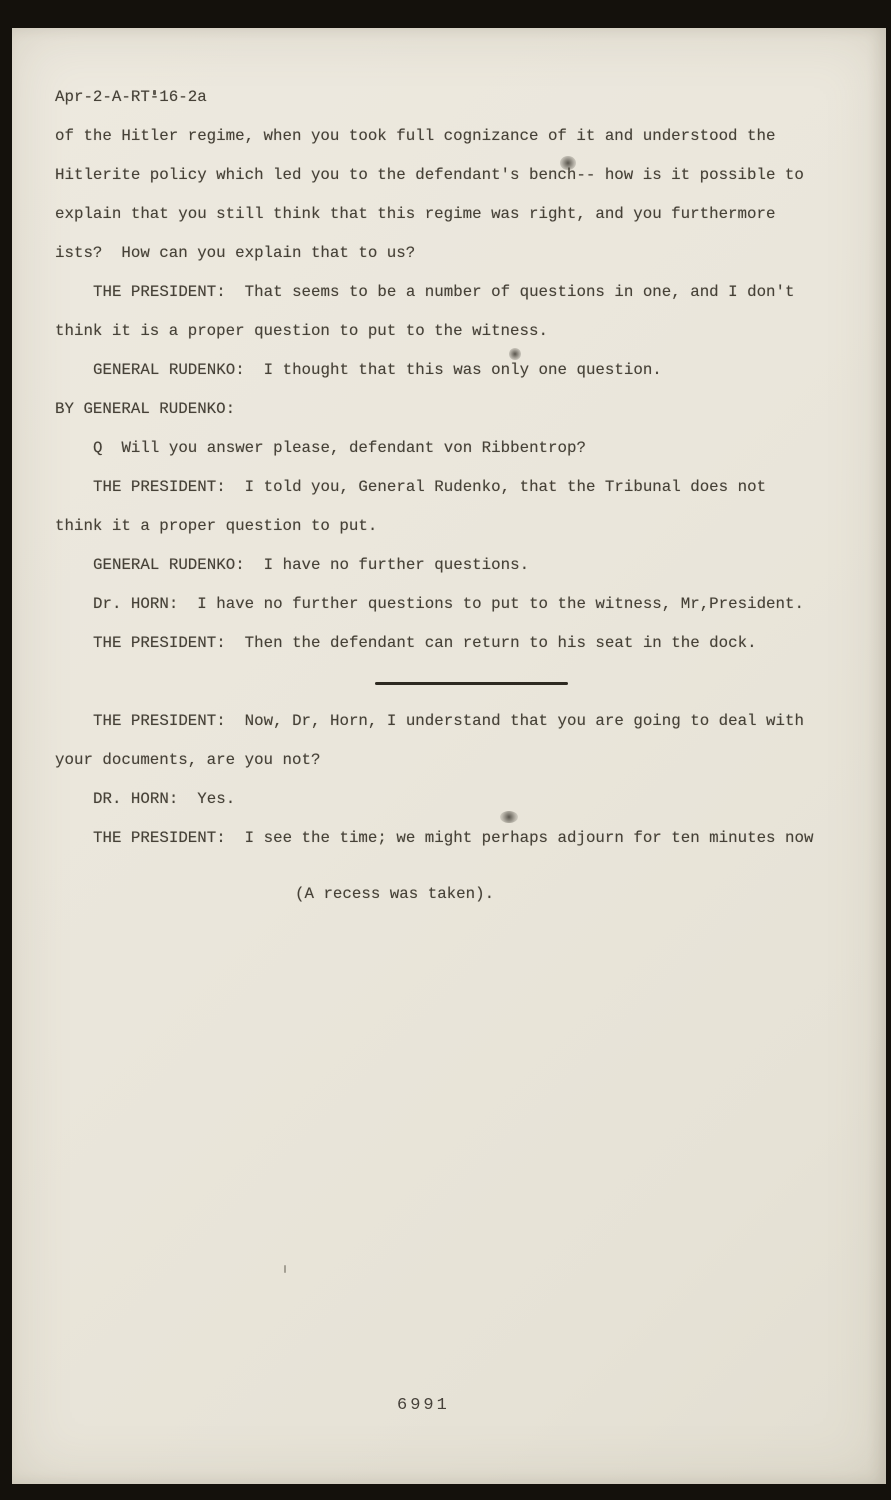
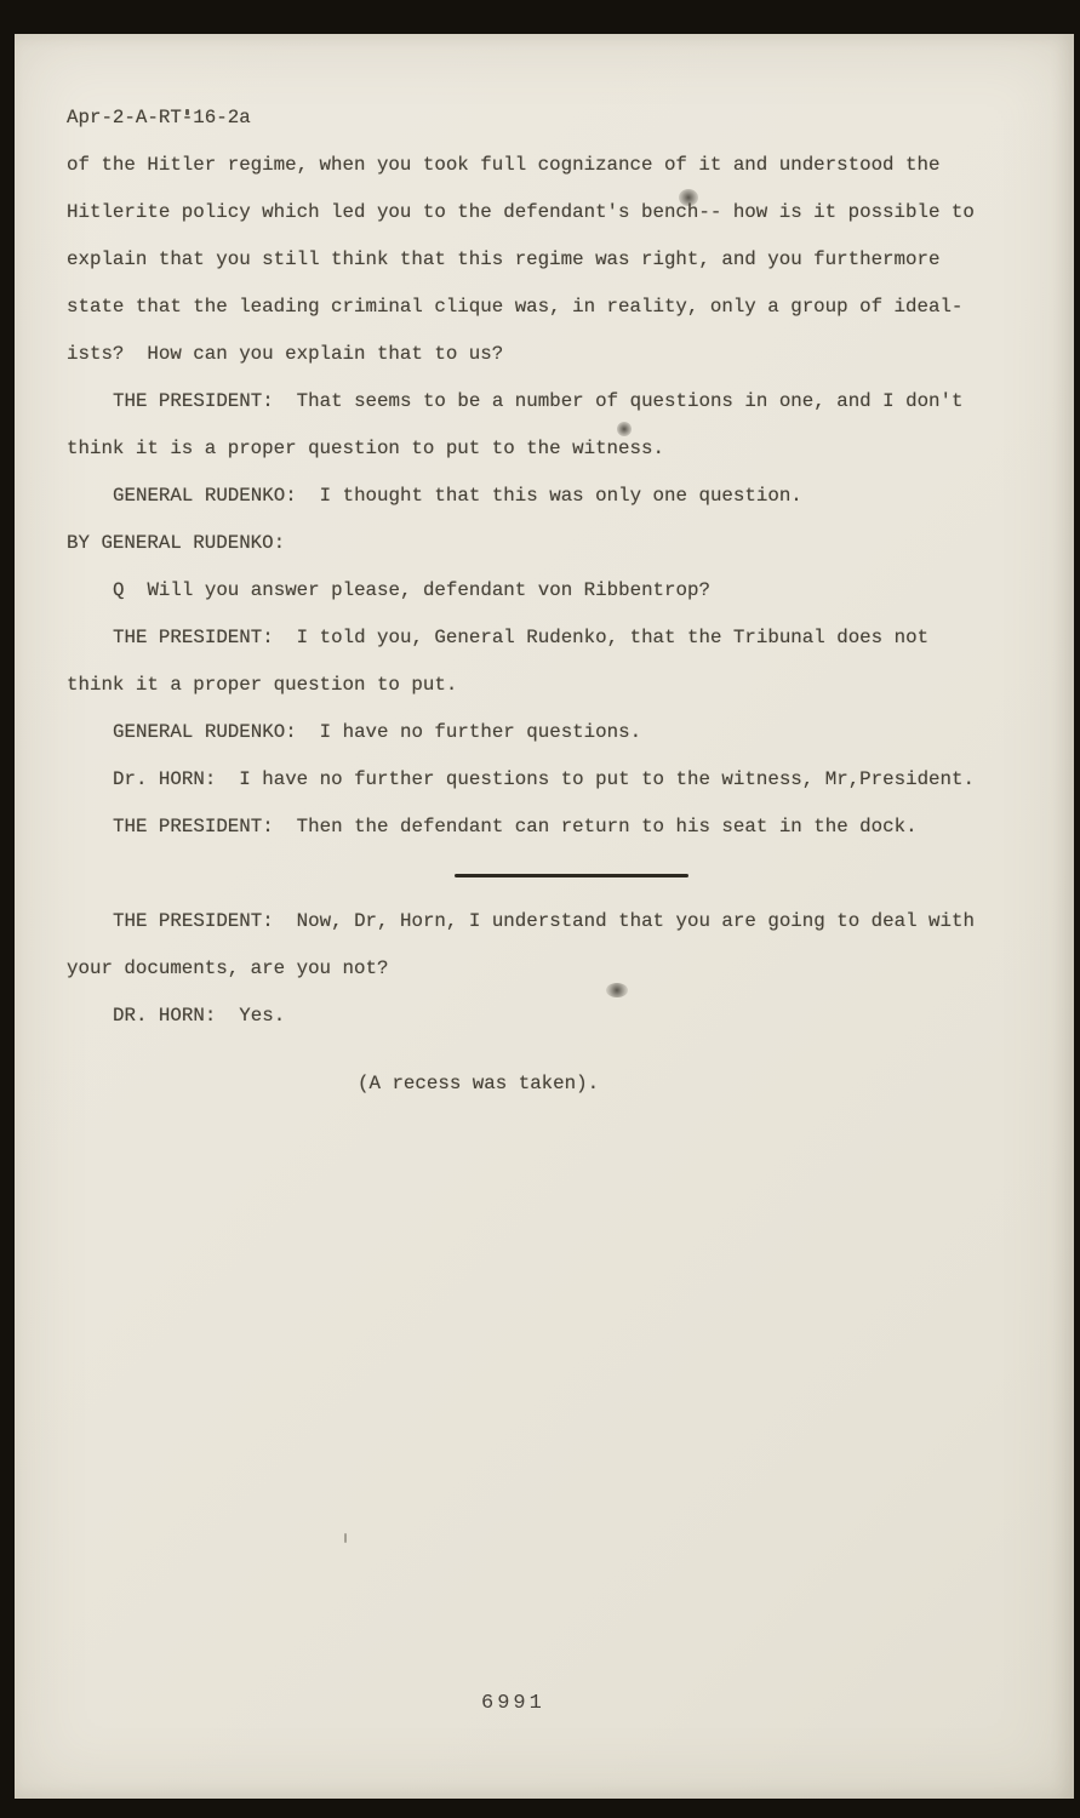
  Apr-2-A-RT-16-2a
  of the Hitler regime, when you took full cognizance of it and understood the
  Hitlerite policy which led you to the defendant's bench-- how is it possible to
  explain that you still think that this regime was right, and you furthermore
+ state that the leading criminal clique was, in reality, only a group of ideal-
  ists? How can you explain that to us?
  THE PRESIDENT: That seems to be a number of questions in one, and I don't
  think it is a proper question to put to the witness.
  GENERAL RUDENKO: I thought that this was only one question.
  BY GENERAL RUDENKO:
  Q Will you answer please, defendant von Ribbentrop?
  THE PRESIDENT: I told you, General Rudenko, that the Tribunal does not
  think it a proper question to put.
  GENERAL RUDENKO: I have no further questions.
  Dr. HORN: I have no further questions to put to the witness, Mr,President.
  THE PRESIDENT: Then the defendant can return to his seat in the dock.
  THE PRESIDENT: Now, Dr, Horn, I understand that you are going to deal with
  your documents, are you not?
  DR. HORN: Yes.
- THE PRESIDENT: I see the time; we might perhaps adjourn for ten minutes now
  (A recess was taken).
  6991
